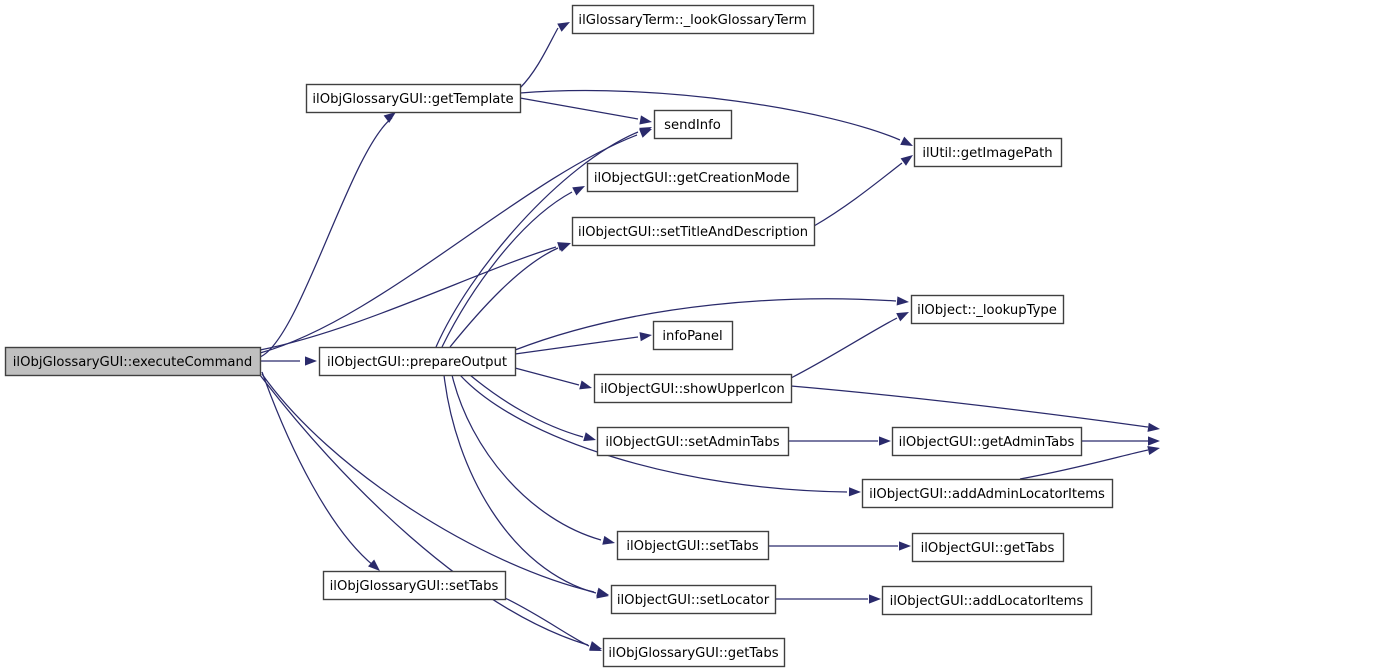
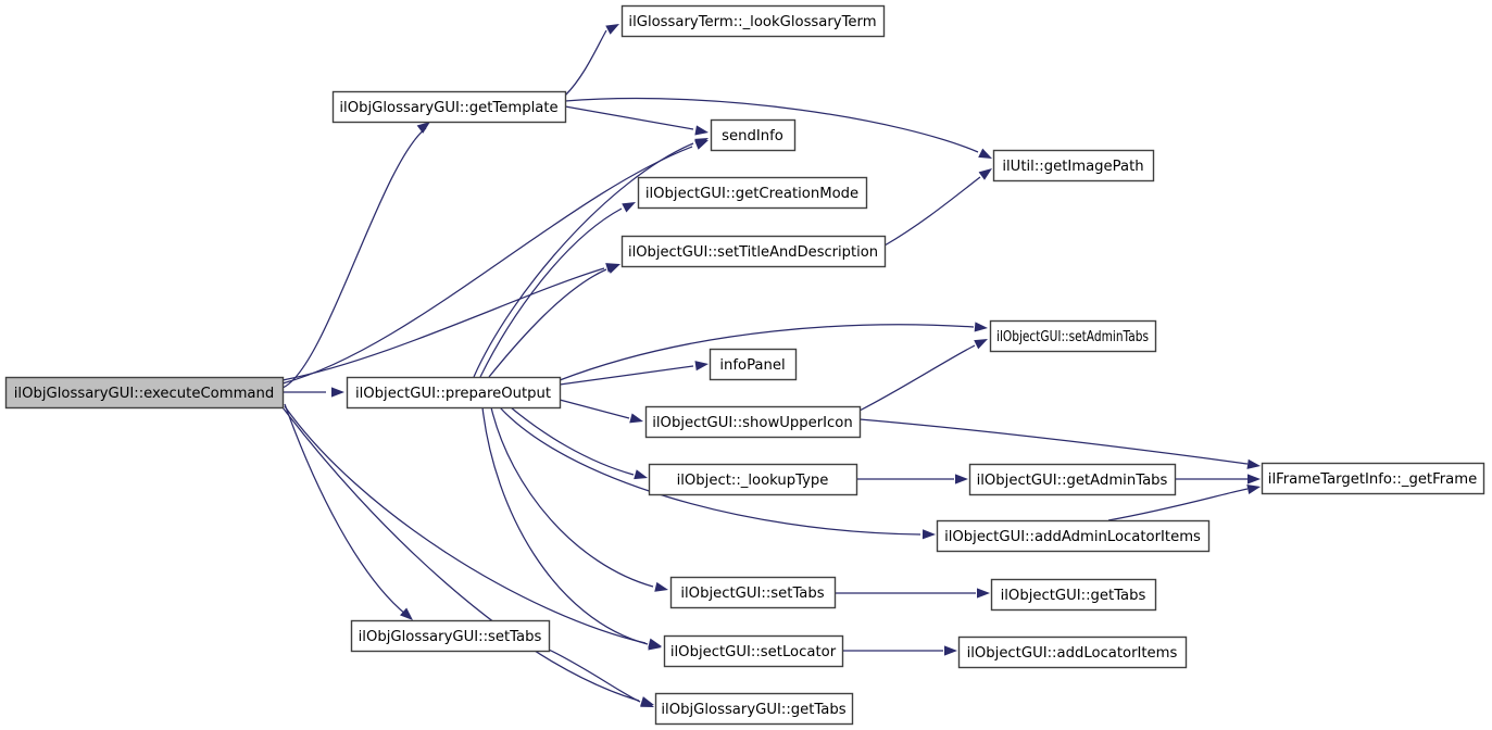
  ilObjGlossaryGUI::executeCommand
  ilObjGlossaryGUI::getTemplate
  ilObjectGUI::prepareOutput
  ilObjGlossaryGUI::setTabs
  ilGlossaryTerm::_lookGlossaryTerm
  sendInfo
  ilObjectGUI::getCreationMode
  ilObjectGUI::setTitleAndDescription
  infoPanel
  ilObjectGUI::showUpperIcon
- ilObjectGUI::setAdminTabs
+ ilObject::_lookupType
  ilObjectGUI::setTabs
  ilObjectGUI::setLocator
  ilObjGlossaryGUI::getTabs
  ilUtil::getImagePath
- ilObject::_lookupType
+ ilObjectGUI::setAdminTabs
  ilObjectGUI::getAdminTabs
  ilObjectGUI::addAdminLocatorItems
  ilObjectGUI::getTabs
  ilObjectGUI::addLocatorItems
+ ilFrameTargetInfo::_getFrame
